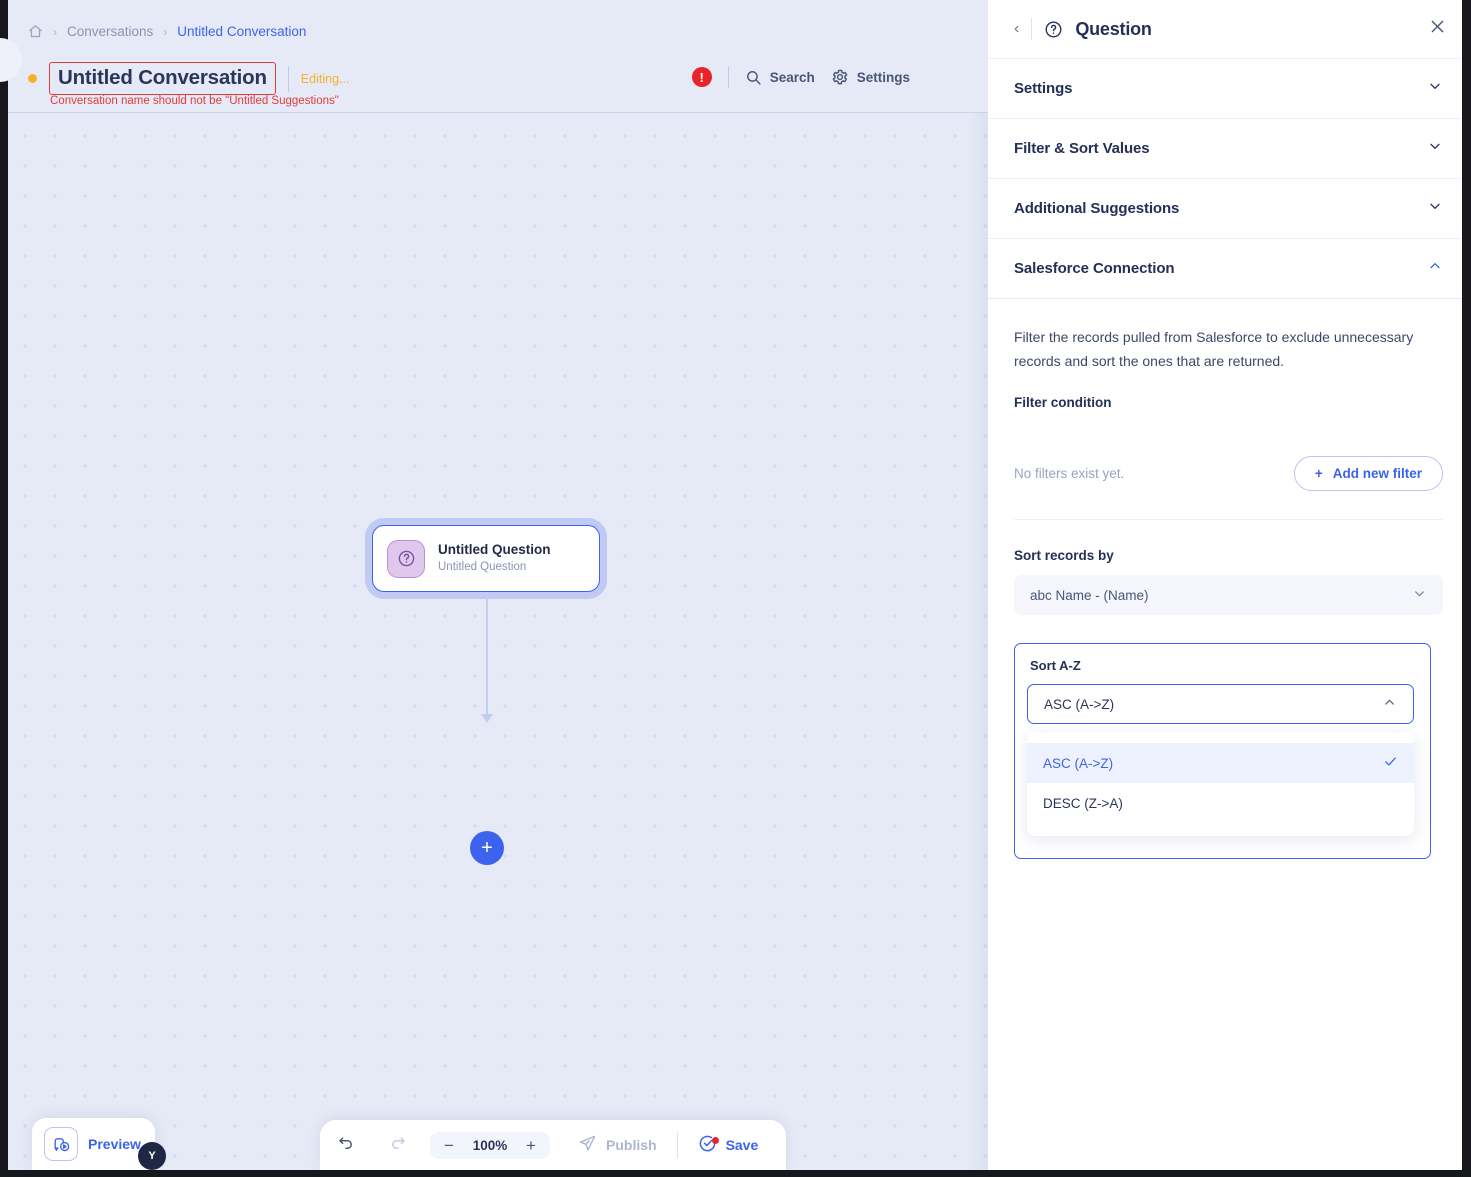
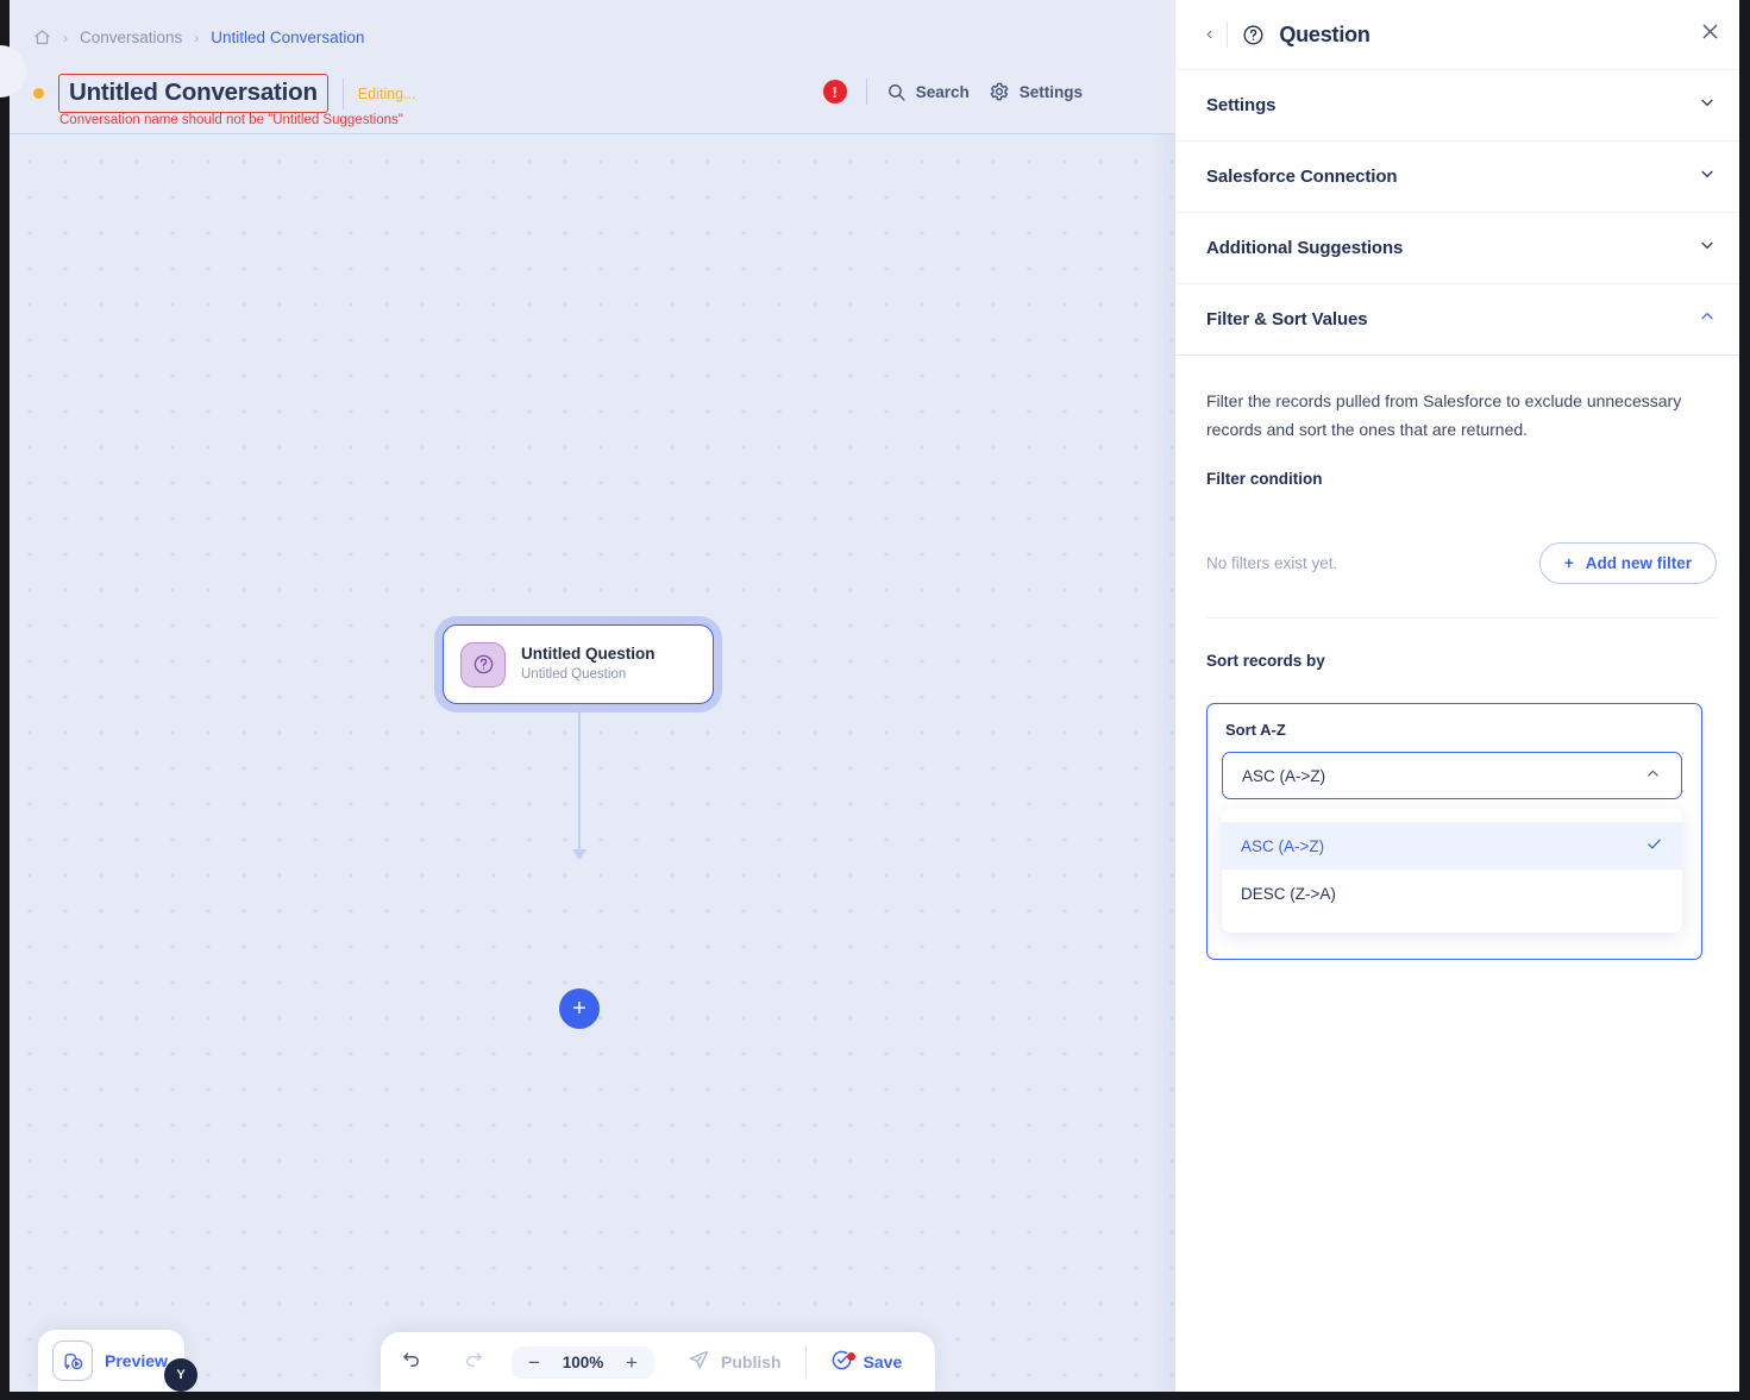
  ›
  Conversations
  ›
  Untitled Conversation
  Untitled Conversation
  Editing...
  Conversation name should not be "Untitled Suggestions"
  !
  Search
  Settings
  Untitled Question
  Untitled Question
  +
  Preview
  Y
  −
  100%
  +
  Publish
  Save
  ‹
  Question
  Settings
- Filter & Sort Values
+ Salesforce Connection
  Additional Suggestions
- Salesforce Connection
+ Filter & Sort Values
  Filter the records pulled from Salesforce to exclude unnecessary records and sort the ones that are returned.
  Filter condition
  No filters exist yet.
  +
  Add new filter
  Sort records by
- abc Name - (Name)
  Sort A-Z
  ASC (A->Z)
  ASC (A->Z)
  DESC (Z->A)
